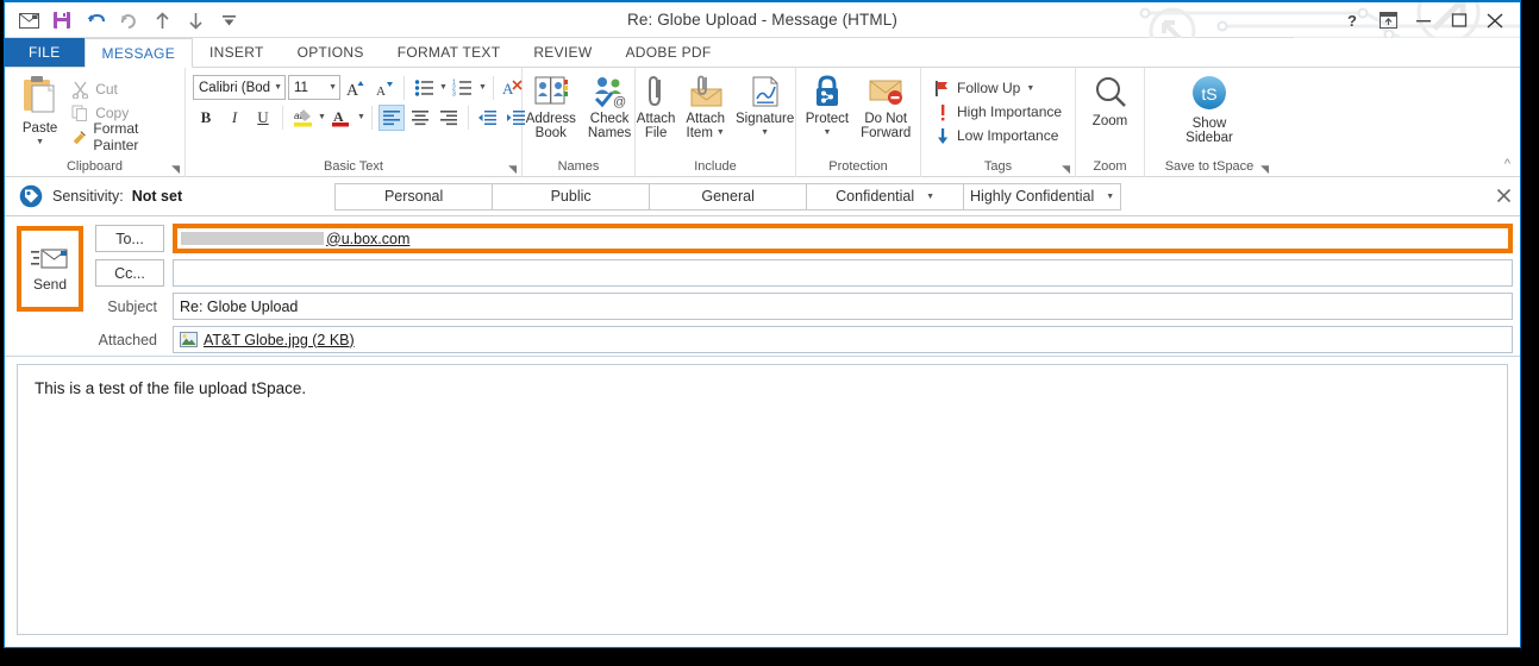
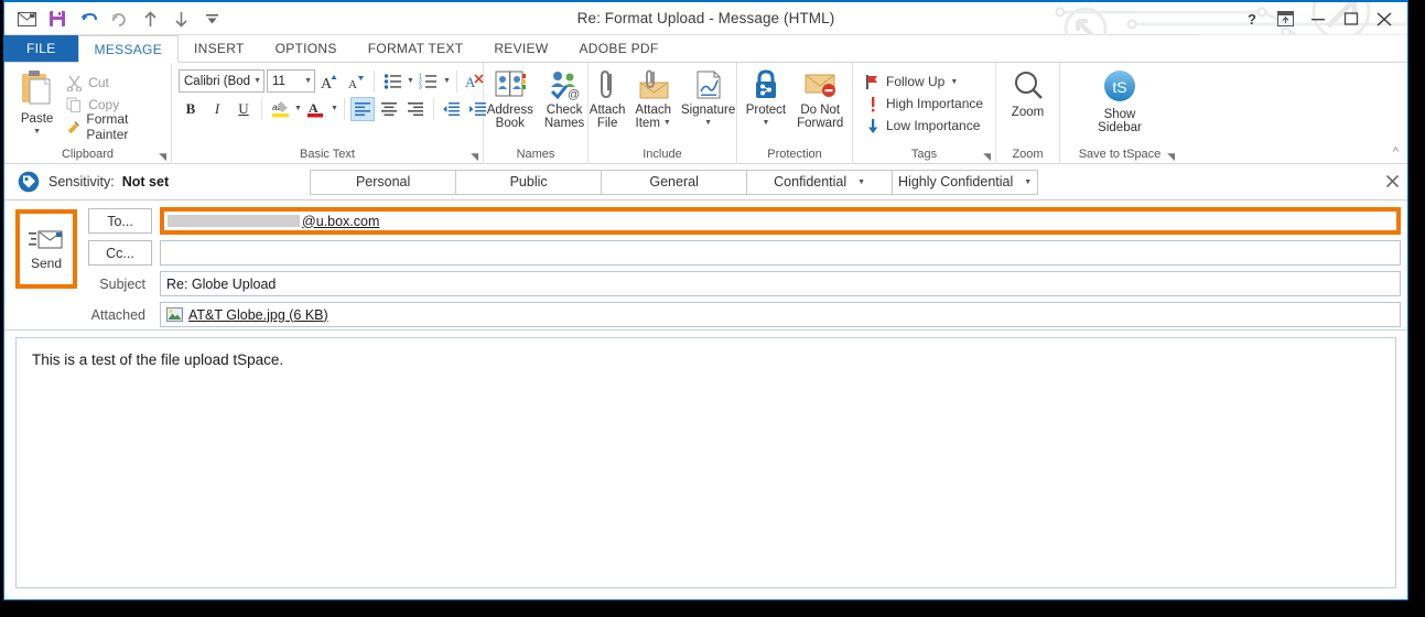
- Re: Globe Upload - Message (HTML)
+ Re: Format Upload - Message (HTML)
  ?
  FILE
  MESSAGE
  INSERT
  OPTIONS
  FORMAT TEXT
  REVIEW
  ADOBE PDF
  Paste
  Cut
  Copy
  Format Painter
  Clipboard
  ◥
  Calibri (Bod
  11
  A
  A
  A
  B
  I
  U
  A
  Basic Text
  ◥
  Address
  Book
  @
  Check
  Names
  Names
  Attach
  File
  Attach
  Item
  Signature
  Include
  Protect
  Do Not
  Forward
  Protection
  Follow Up
  High Importance
  Low Importance
  Tags
  ◥
  Zoom
  Zoom
  tS
  Show
  Sidebar
  Save to tSpace
  ◥
  ^
  Sensitivity:
  Not set
  Personal
  Public
  General
  Confidential
  Highly Confidential
  Send
  To...
  @u.box.com
  Cc...
  Subject
  Re: Globe Upload
  Attached
- AT&T Globe.jpg (2 KB)
+ AT&T Globe.jpg (6 KB)
  This is a test of the file upload tSpace.
